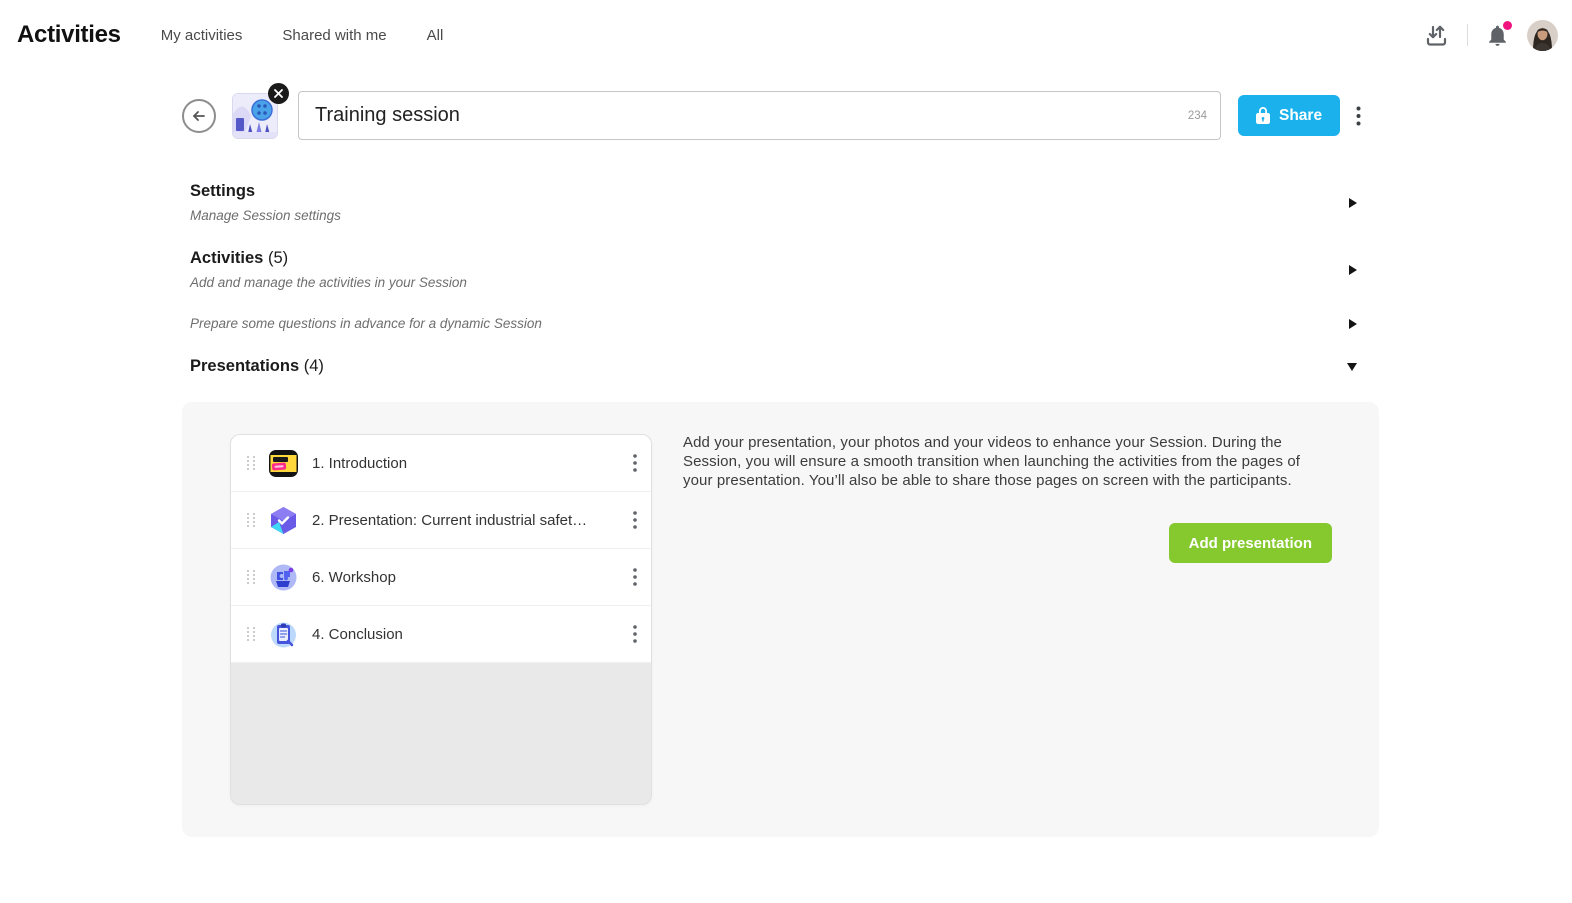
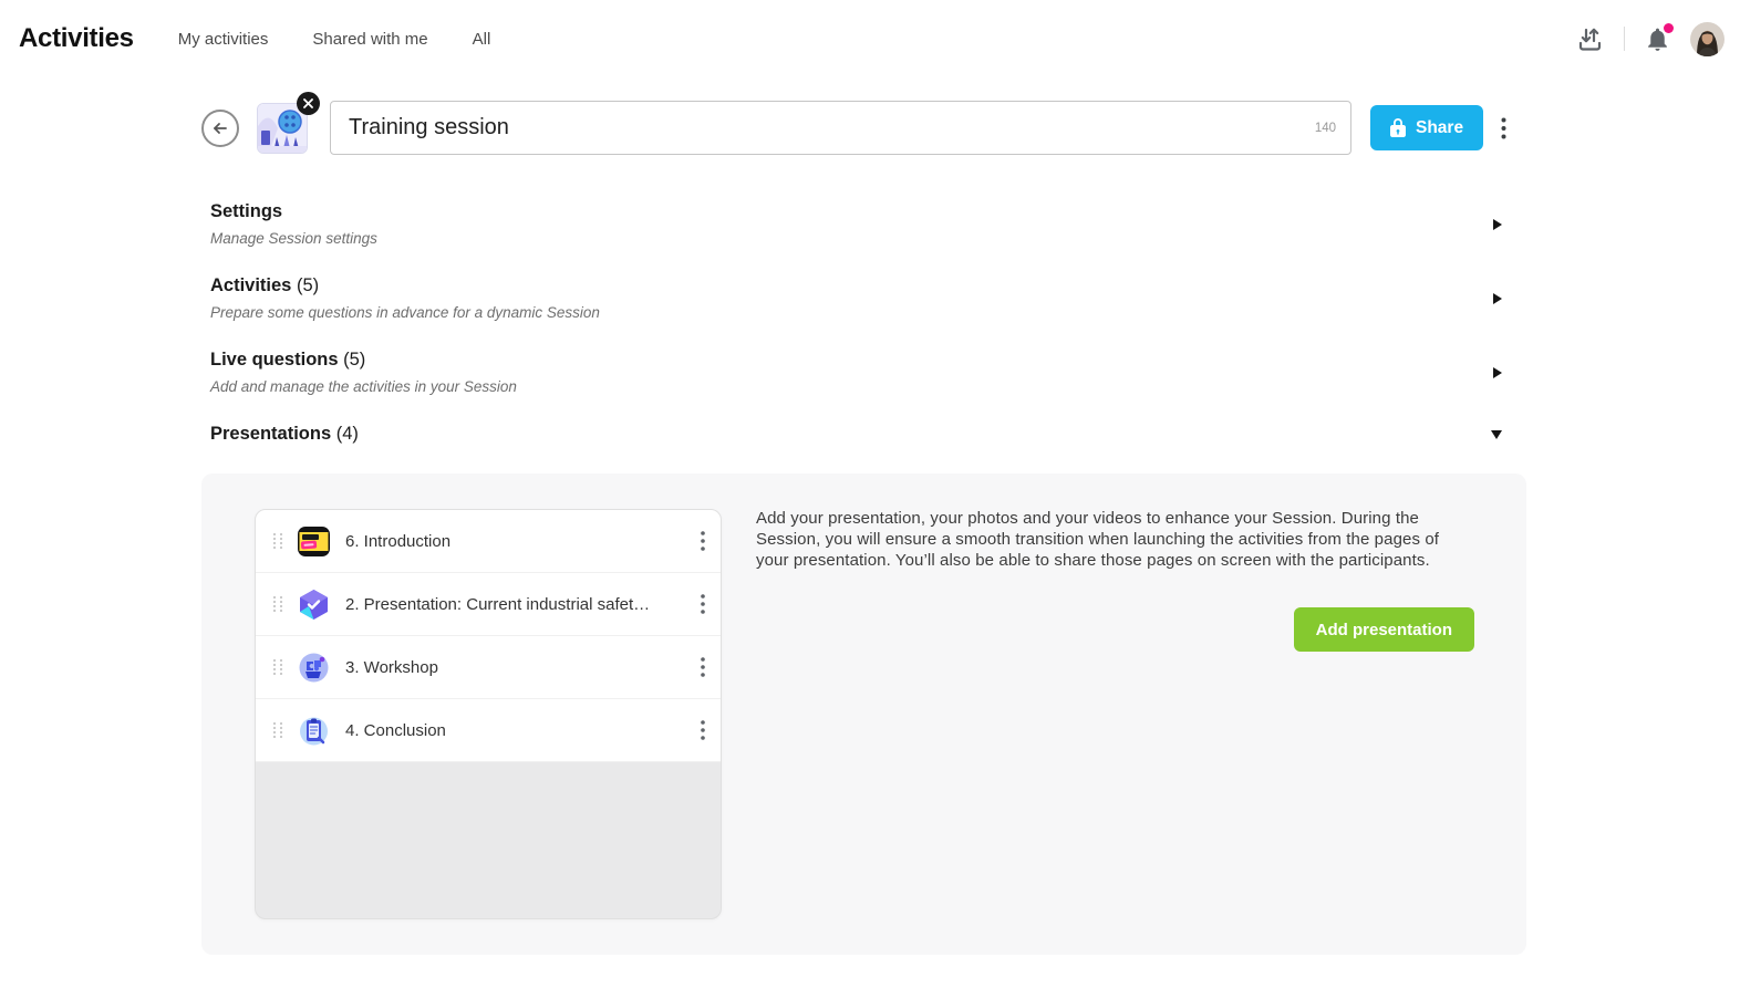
  Activities
  My activities
  Shared with me
  All
  Training session
- 234
+ 140
  Share
  Settings
  Manage Session settings
  Activities (5)
- Add and manage the activities in your Session
+ Prepare some questions in advance for a dynamic Session
+ Live questions (5)
- Prepare some questions in advance for a dynamic Session
+ Add and manage the activities in your Session
  Presentations (4)
- 1. Introduction
+ 6. Introduction
  2. Presentation: Current industrial safet…
- 6. Workshop
+ 3. Workshop
  4. Conclusion
  Add your presentation, your photos and your videos to enhance your Session. During the Session, you will ensure a smooth transition when launching the activities from the pages of your presentation. You’ll also be able to share those pages on screen with the participants.
  Add presentation
